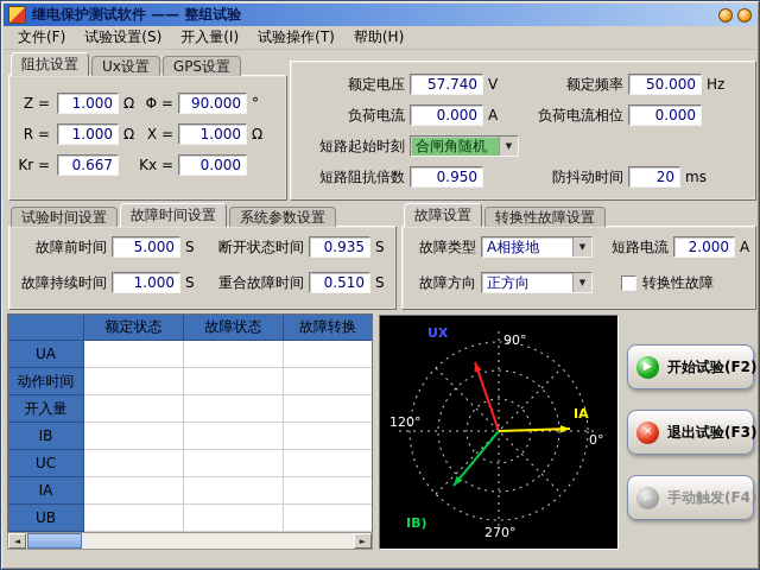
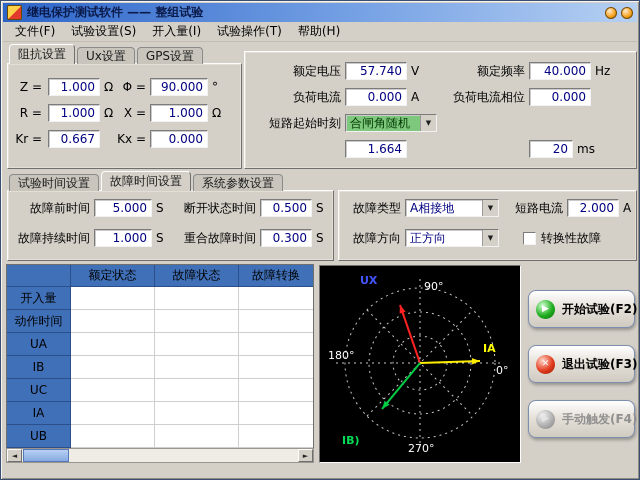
  继电保护测试软件 —— 整组试验
  文件(F)
  试验设置(S)
  开入量(I)
  试验操作(T)
  帮助(H)
  阻抗设置
  Ux设置
  GPS设置
  Z =
  1.000
  Ω
  Φ =
  90.000
  °
  R =
  1.000
  Ω
  X =
  1.000
  Ω
  Kr =
  0.667
  Kx =
  0.000
  额定电压
  57.740
  V
  额定频率
- 50.000
+ 40.000
  Hz
  负荷电流
  0.000
  A
  负荷电流相位
  0.000
  短路起始时刻
  合闸角随机
  ▼
- 短路阻抗倍数
- 0.950
+ 1.664
- 防抖动时间
  20
  ms
  试验时间设置
  故障时间设置
  系统参数设置
  故障前时间
  5.000
  S
  断开状态时间
- 0.935
+ 0.500
  S
  故障持续时间
  1.000
  S
  重合故障时间
- 0.510
+ 0.300
  S
- 故障设置
- 转换性故障设置
  故障类型
  A相接地
  ▼
  短路电流
  2.000
  A
  故障方向
  正方向
  ▼
  转换性故障
  额定状态
  故障状态
  故障转换
- UA
+ 开入量
  动作时间
- 开入量
+ UA
  IB
  UC
  IA
  UB
  ◄
  ►
  UX
  90°
- 120°
+ 180°
  0°
  IA
  270°
  IB)
  ▶
  开始试验(F2)
  ✕
  退出试验(F3)
  ▶
  手动触发(F4)
